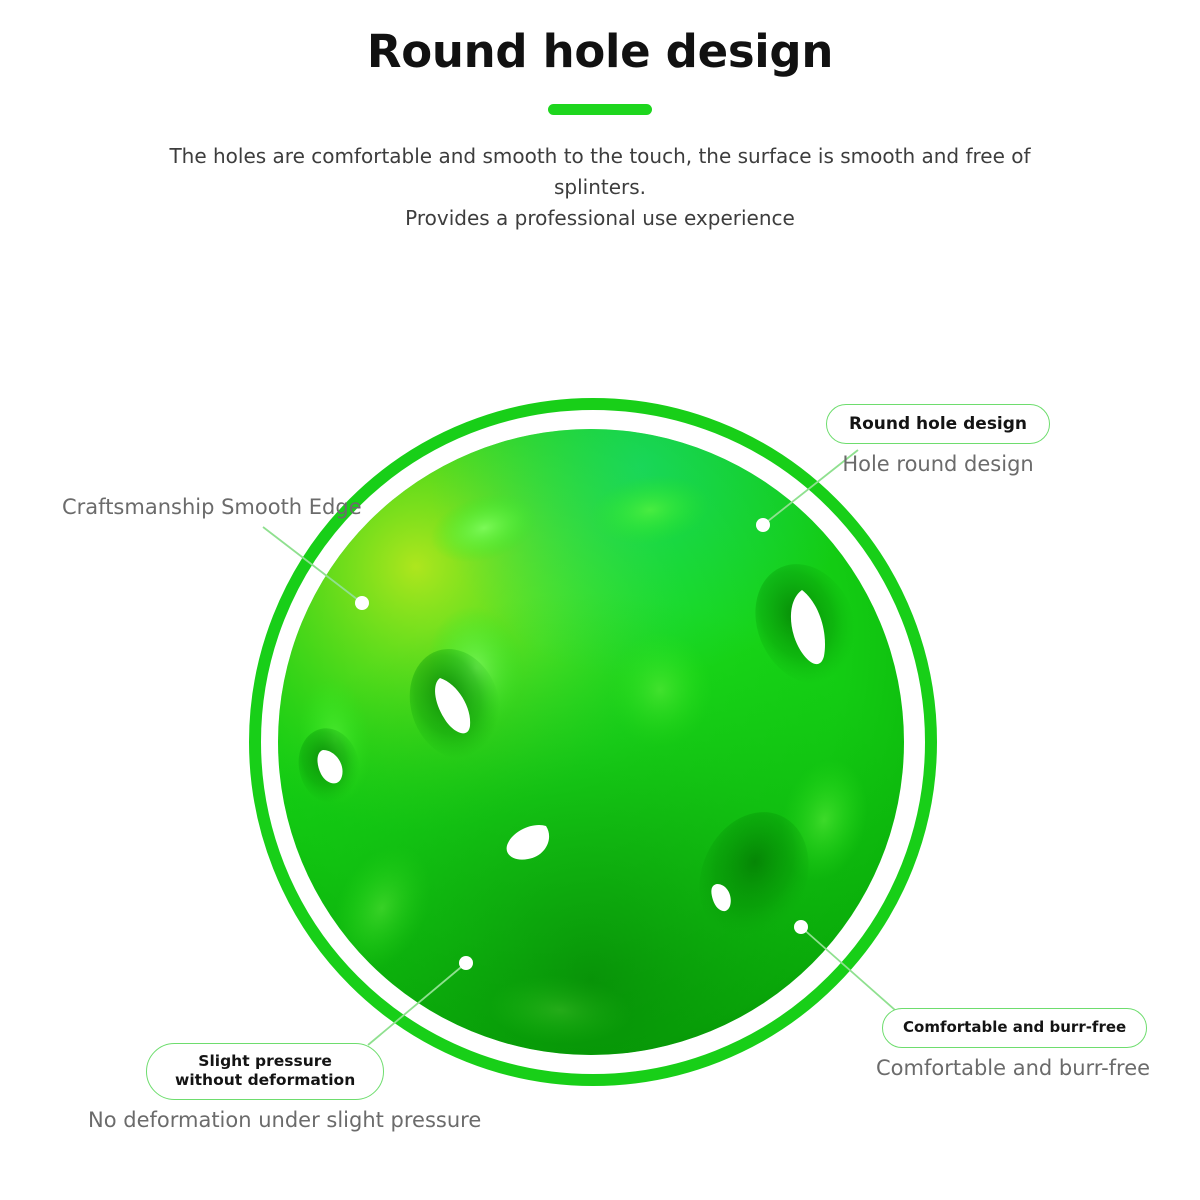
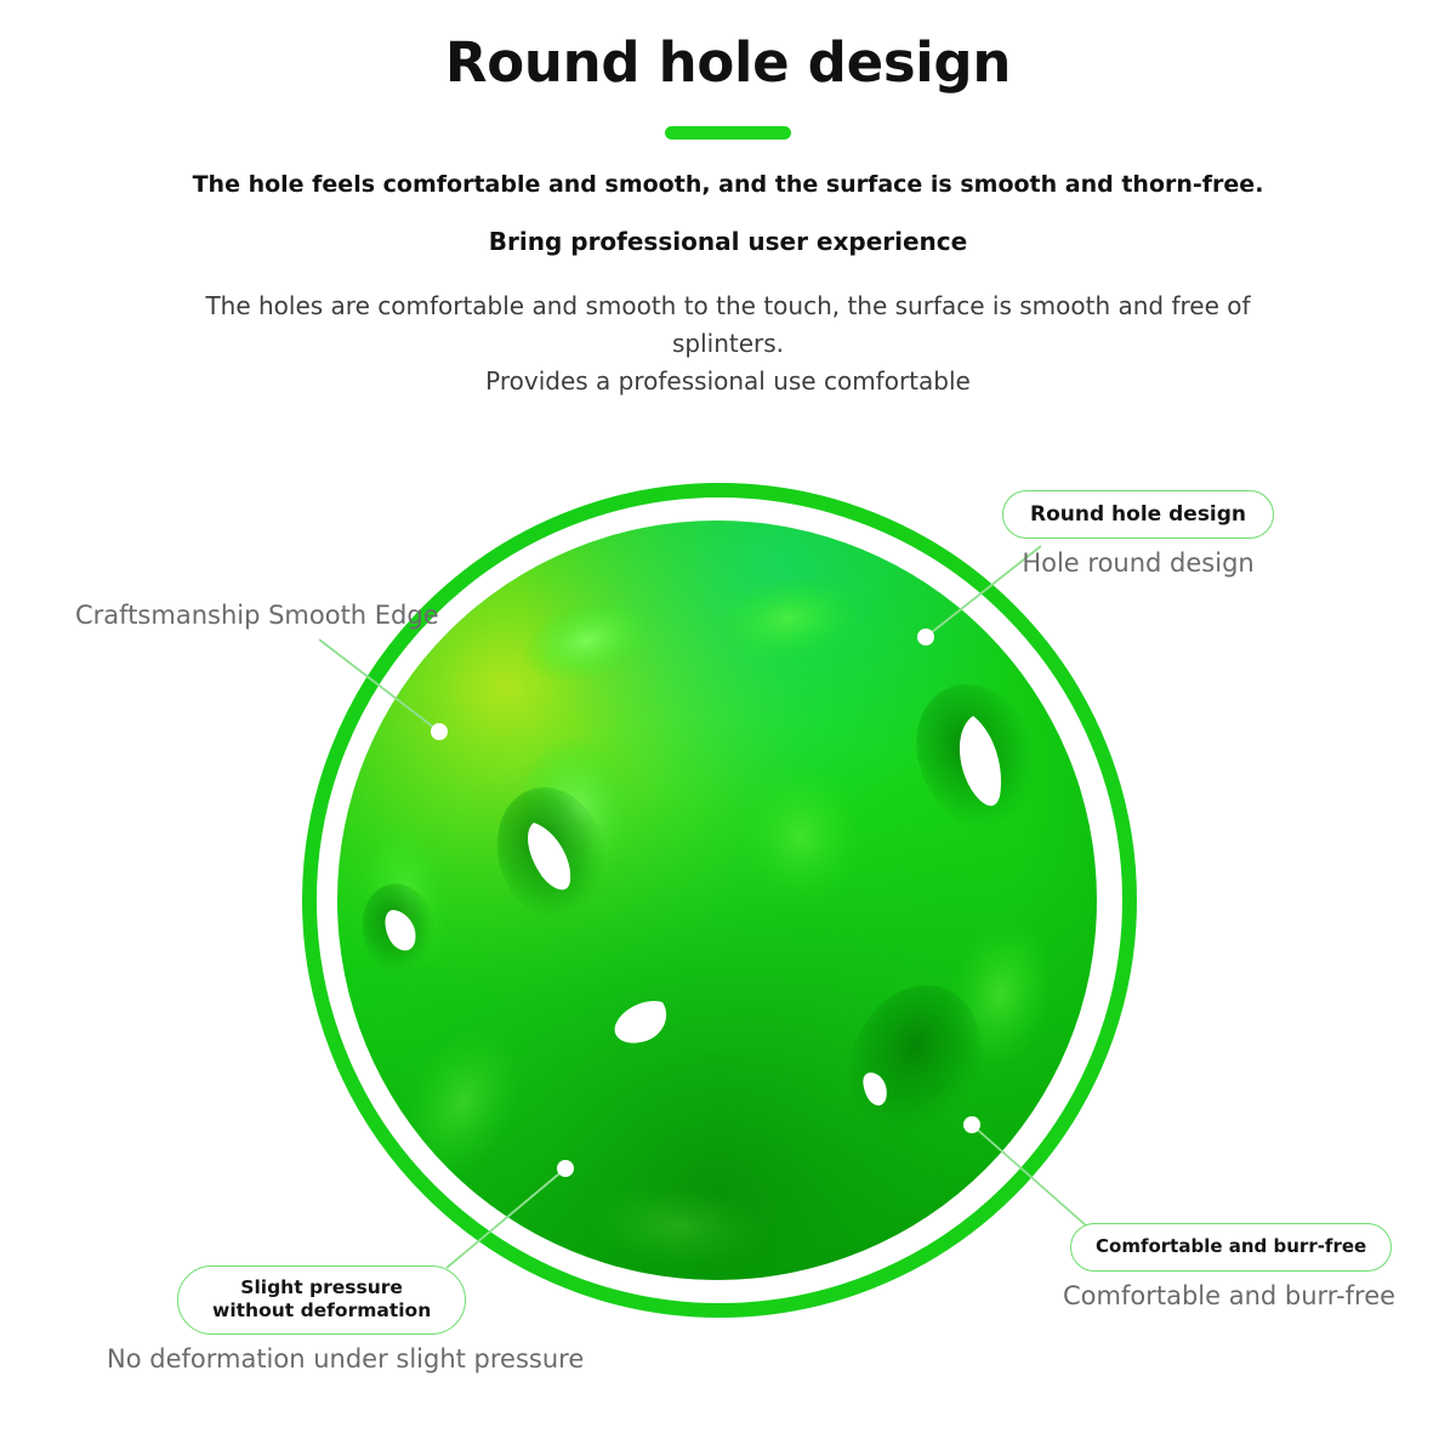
  Round hole design
+ The hole feels comfortable and smooth, and the surface is smooth and thorn-free.
+ Bring professional user experience
  The holes are comfortable and smooth to the touch, the surface is smooth and free of splinters.
- Provides a professional use experience
+ Provides a professional use comfortable
  Round hole design
  Hole round design
  Craftsmanship Smooth Edge
  Slight pressure
  without deformation
  No deformation under slight pressure
  Comfortable and burr-free
  Comfortable and burr-free
